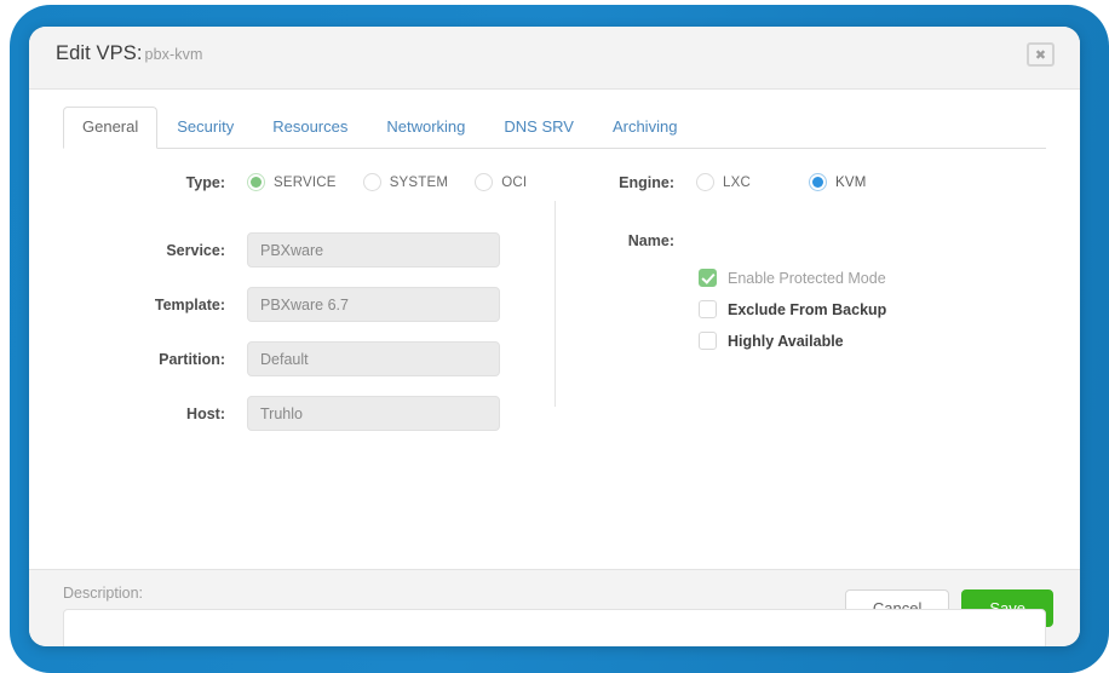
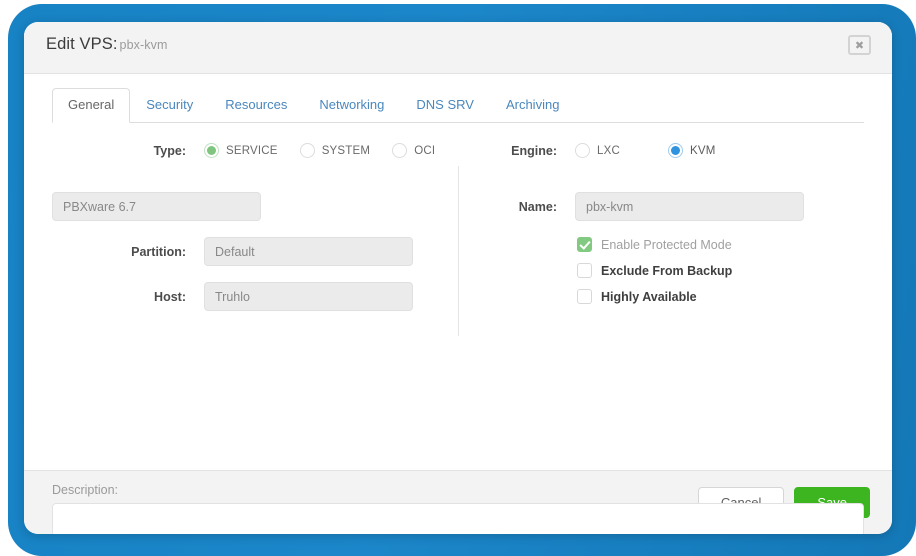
  Edit VPS: pbx-kvm
  ✖
  General
  Security
  Resources
  Networking
  DNS SRV
  Archiving
  Type:
  SERVICE
  SYSTEM
  OCI
- Service:
- PBXware
- Template:
  PBXware 6.7
  Partition:
  Default
  Host:
  Truhlo
  Engine:
  LXC
  KVM
  Name:
+ pbx-kvm
  Enable Protected Mode
  Exclude From Backup
  Highly Available
  Description:
